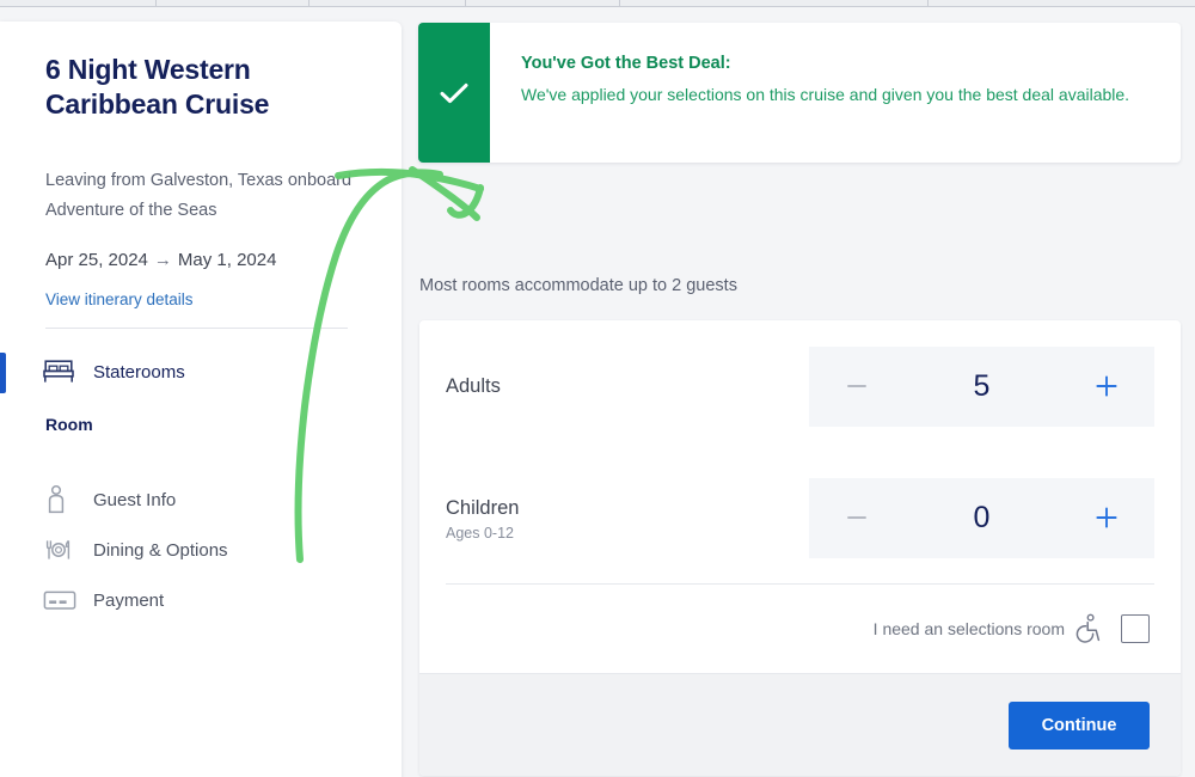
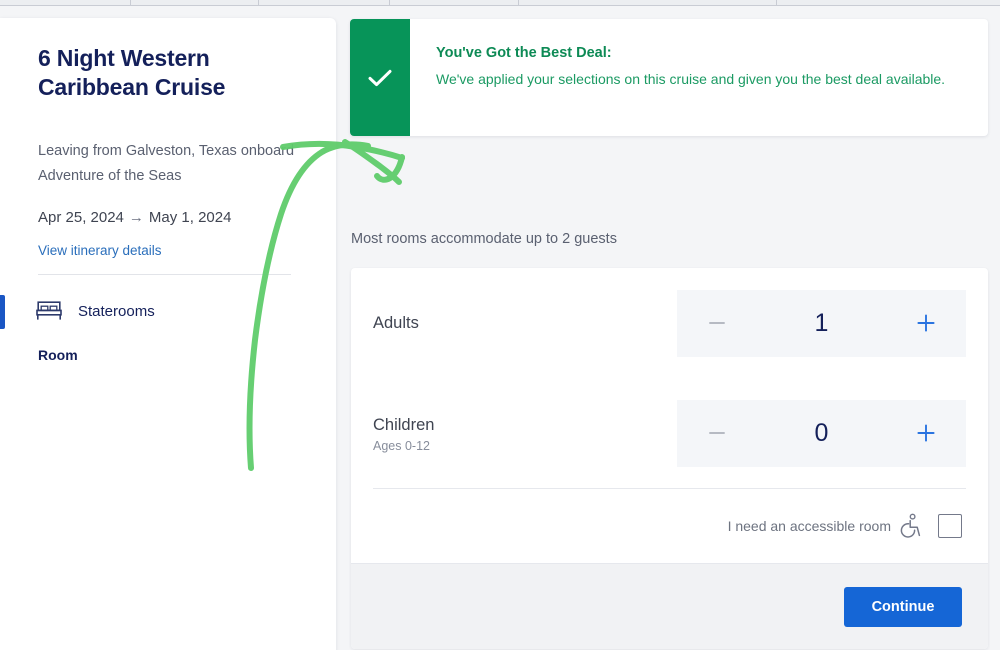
  6 Night Western Caribbean Cruise
  Leaving from Galveston, Texas onboard Adventure of the Seas
  Apr 25, 2024 → May 1, 2024
  View itinerary details
  Staterooms
  Room
- Guest Info
- Dining & Options
- Payment
  You've Got the Best Deal:
  We've applied your selections on this cruise and given you the best deal available.
  Most rooms accommodate up to 2 guests
  Adults
- 5
+ 1
  Children
  Ages 0-12
  0
- I need an selections room
+ I need an accessible room
  Continue
